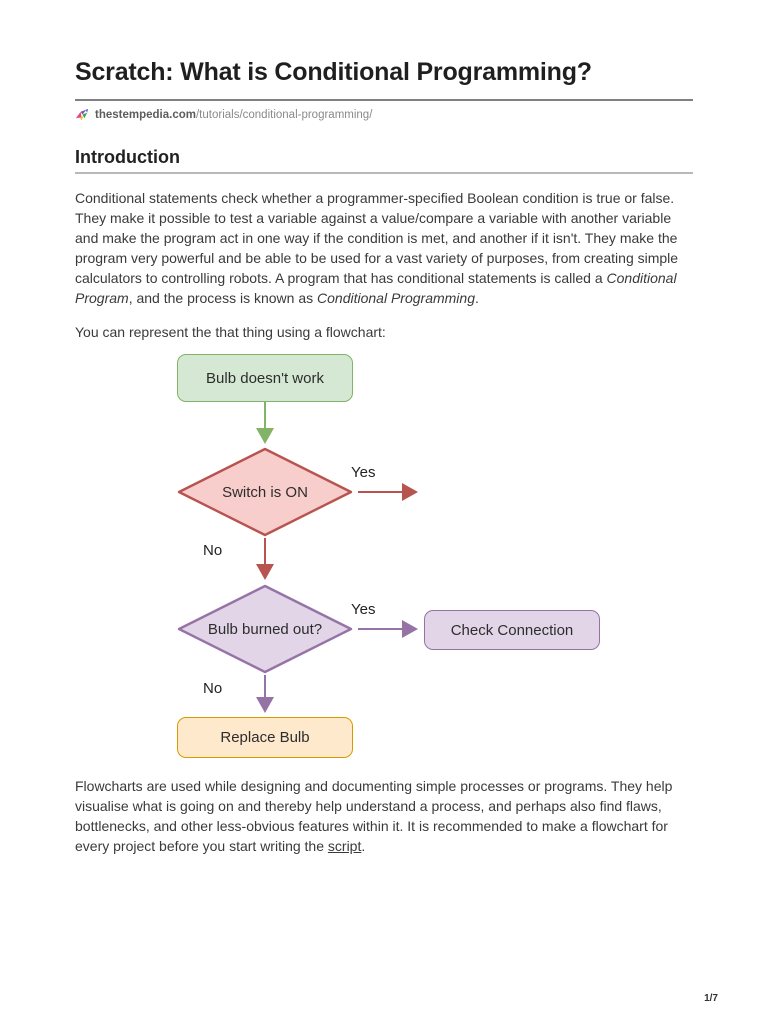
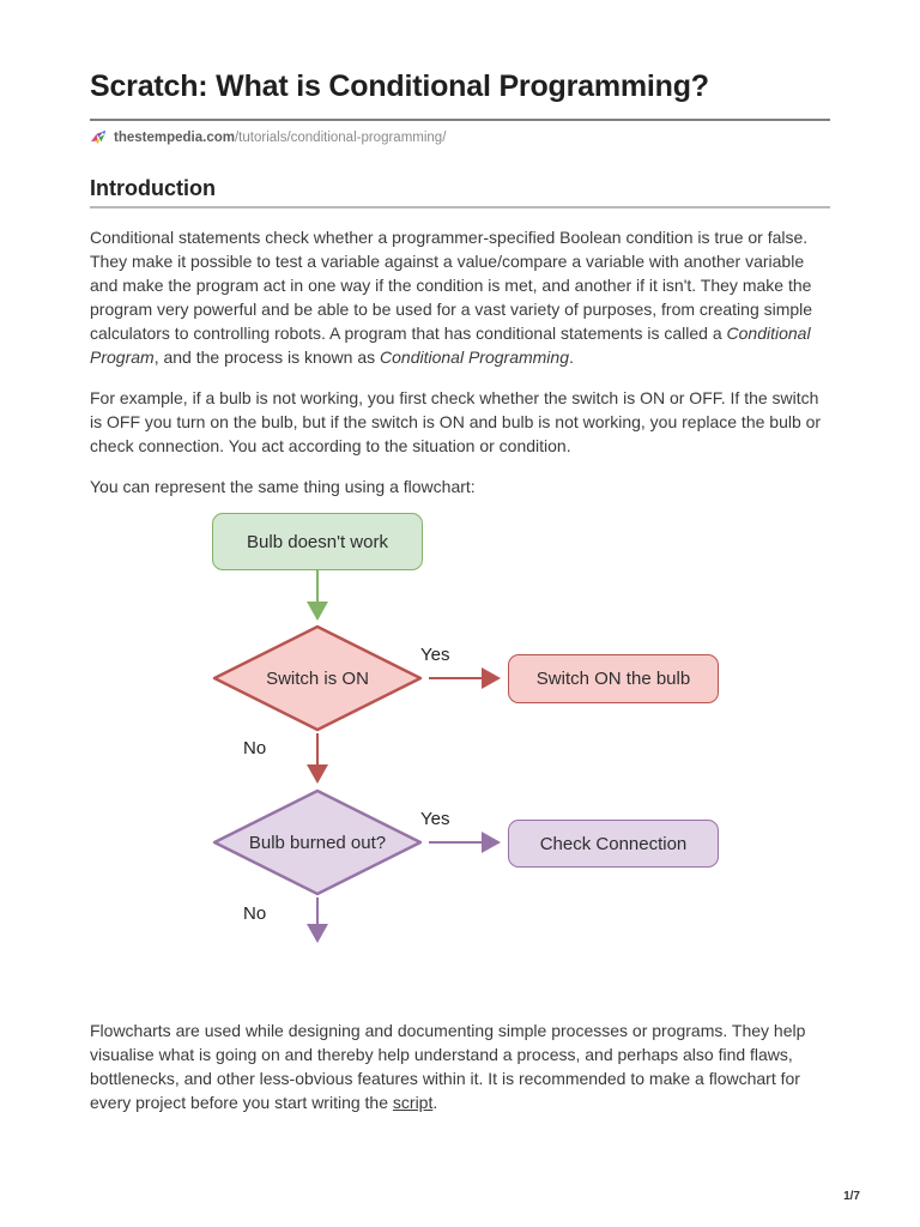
  Scratch: What is Conditional Programming?
  thestempedia.com/tutorials/conditional-programming/
  Introduction
  Conditional statements check whether a programmer-specified Boolean condition is true or false. They make it possible to test a variable against a value/compare a variable with another variable and make the program act in one way if the condition is met, and another if it isn't. They make the program very powerful and be able to be used for a vast variety of purposes, from creating simple calculators to controlling robots. A program that has conditional statements is called a Conditional Program, and the process is known as Conditional Programming.
+ For example, if a bulb is not working, you first check whether the switch is ON or OFF. If the switch is OFF you turn on the bulb, but if the switch is ON and bulb is not working, you replace the bulb or check connection. You act according to the situation or condition.
- You can represent the that thing using a flowchart:
+ You can represent the same thing using a flowchart:
  Bulb doesn't work
  Switch is ON
  Yes
+ Switch ON the bulb
  No
  Bulb burned out?
  Yes
  Check Connection
  No
- Replace Bulb
  Flowcharts are used while designing and documenting simple processes or programs. They help visualise what is going on and thereby help understand a process, and perhaps also find flaws, bottlenecks, and other less-obvious features within it. It is recommended to make a flowchart for every project before you start writing the script.
  1/7
